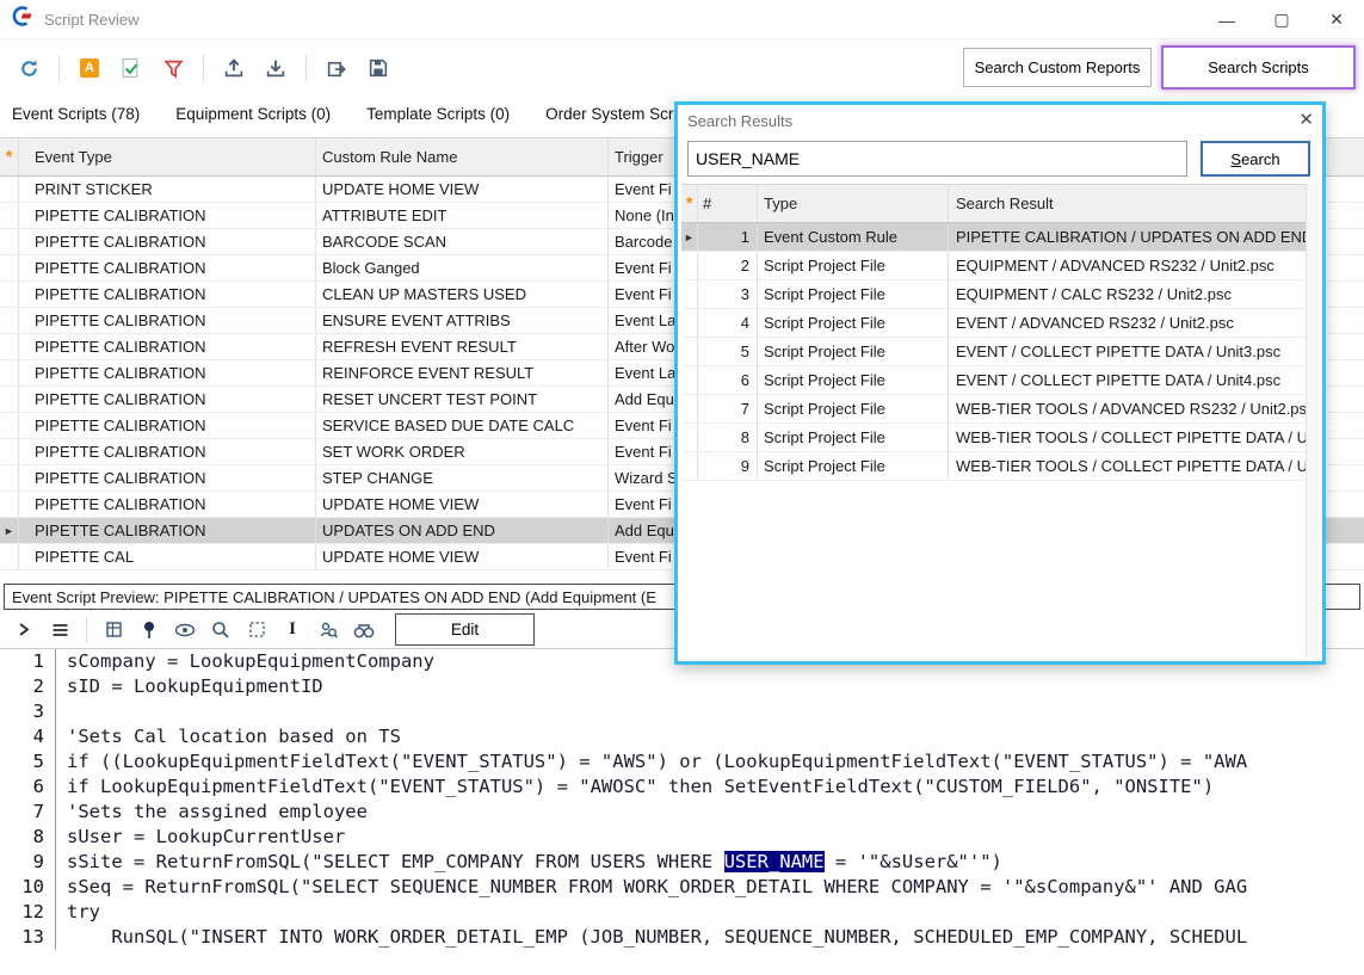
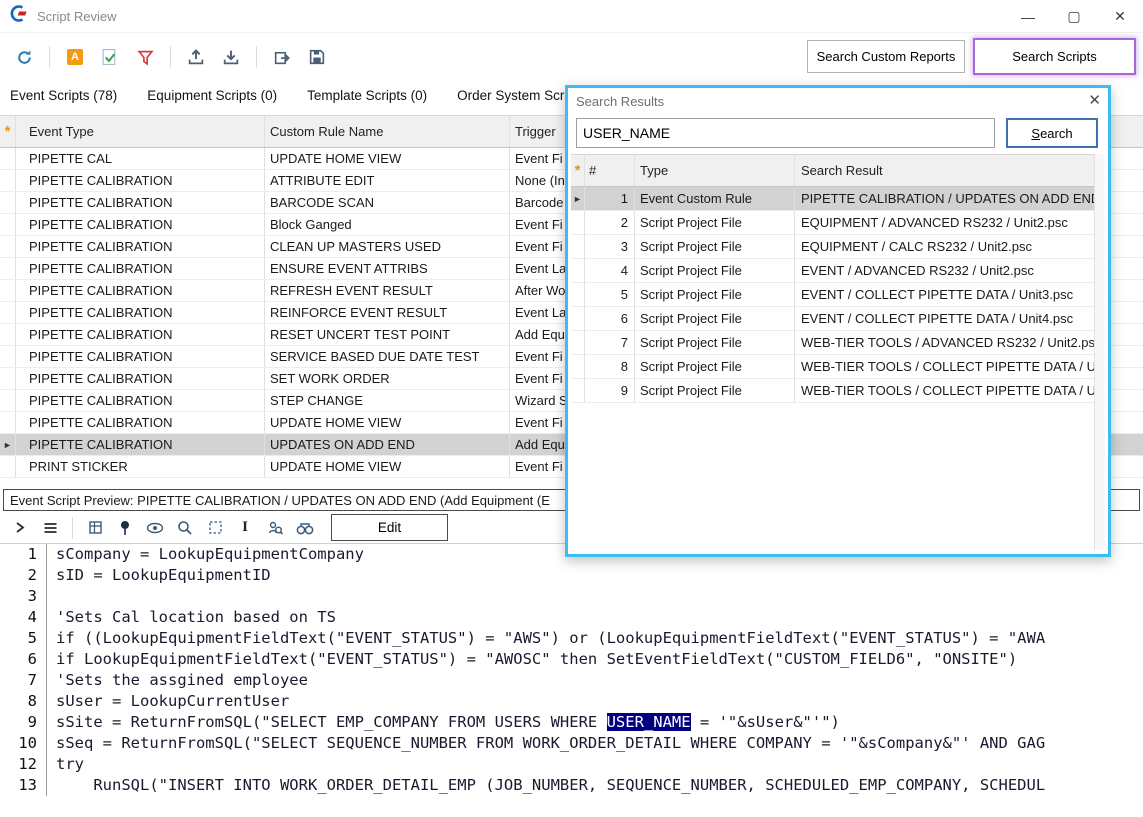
  Script Review
  —
  ▢
  ✕
  A
  Search Custom Reports
  Search Scripts
  Event Scripts (78)
  Equipment Scripts (0)
  Template Scripts (0)
  Order System Scr
  *
  Event Type
  Custom Rule Name
  Trigger
- PRINT STICKER
+ PIPETTE CAL
  UPDATE HOME VIEW
  Event Fi
  PIPETTE CALIBRATION
  ATTRIBUTE EDIT
  None (In
  PIPETTE CALIBRATION
  BARCODE SCAN
  Barcode
  PIPETTE CALIBRATION
  Block Ganged
  Event Fi
  PIPETTE CALIBRATION
  CLEAN UP MASTERS USED
  Event Fi
  PIPETTE CALIBRATION
  ENSURE EVENT ATTRIBS
  Event La
  PIPETTE CALIBRATION
  REFRESH EVENT RESULT
  After Wo
  PIPETTE CALIBRATION
  REINFORCE EVENT RESULT
  Event La
  PIPETTE CALIBRATION
  RESET UNCERT TEST POINT
  Add Equ
  PIPETTE CALIBRATION
- SERVICE BASED DUE DATE CALC
+ SERVICE BASED DUE DATE TEST
  Event Fi
  PIPETTE CALIBRATION
  SET WORK ORDER
  Event Fi
  PIPETTE CALIBRATION
  STEP CHANGE
  Wizard S
  PIPETTE CALIBRATION
  UPDATE HOME VIEW
  Event Fi
  ►
  PIPETTE CALIBRATION
  UPDATES ON ADD END
  Add Equ
- PIPETTE CAL
+ PRINT STICKER
  UPDATE HOME VIEW
  Event Fi
  Event Script Preview: PIPETTE CALIBRATION / UPDATES ON ADD END (Add Equipment (E
  I
  Edit
  1
  sCompany = LookupEquipmentCompany
  2
  sID = LookupEquipmentID
  3
  4
  'Sets Cal location based on TS
  5
  if ((LookupEquipmentFieldText("EVENT_STATUS") = "AWS") or (LookupEquipmentFieldText("EVENT_STATUS") = "AWA
  6
  if LookupEquipmentFieldText("EVENT_STATUS") = "AWOSC" then SetEventFieldText("CUSTOM_FIELD6", "ONSITE")
  7
  'Sets the assgined employee
  8
  sUser = LookupCurrentUser
  9
  sSite = ReturnFromSQL("SELECT EMP_COMPANY FROM USERS WHERE USER_NAME = '"&sUser&"'")
  10
  sSeq = ReturnFromSQL("SELECT SEQUENCE_NUMBER FROM WORK_ORDER_DETAIL WHERE COMPANY = '"&sCompany&"' AND GAG
  12
  try
  13
  RunSQL("INSERT INTO WORK_ORDER_DETAIL_EMP (JOB_NUMBER, SEQUENCE_NUMBER, SCHEDULED_EMP_COMPANY, SCHEDUL
  Search Results
  ✕
  USER_NAME
  Search
  *
  #
  Type
  Search Result
  ►
  1
  Event Custom Rule
  PIPETTE CALIBRATION / UPDATES ON ADD EN
  2
  Script Project File
  EQUIPMENT / ADVANCED RS232 / Unit2.psc
  3
  Script Project File
  EQUIPMENT / CALC RS232 / Unit2.psc
  4
  Script Project File
  EVENT / ADVANCED RS232 / Unit2.psc
  5
  Script Project File
  EVENT / COLLECT PIPETTE DATA / Unit3.psc
  6
  Script Project File
  EVENT / COLLECT PIPETTE DATA / Unit4.psc
  7
  Script Project File
  WEB-TIER TOOLS / ADVANCED RS232 / Unit2.ps
  8
  Script Project File
  WEB-TIER TOOLS / COLLECT PIPETTE DATA / U
  9
  Script Project File
  WEB-TIER TOOLS / COLLECT PIPETTE DATA / U
